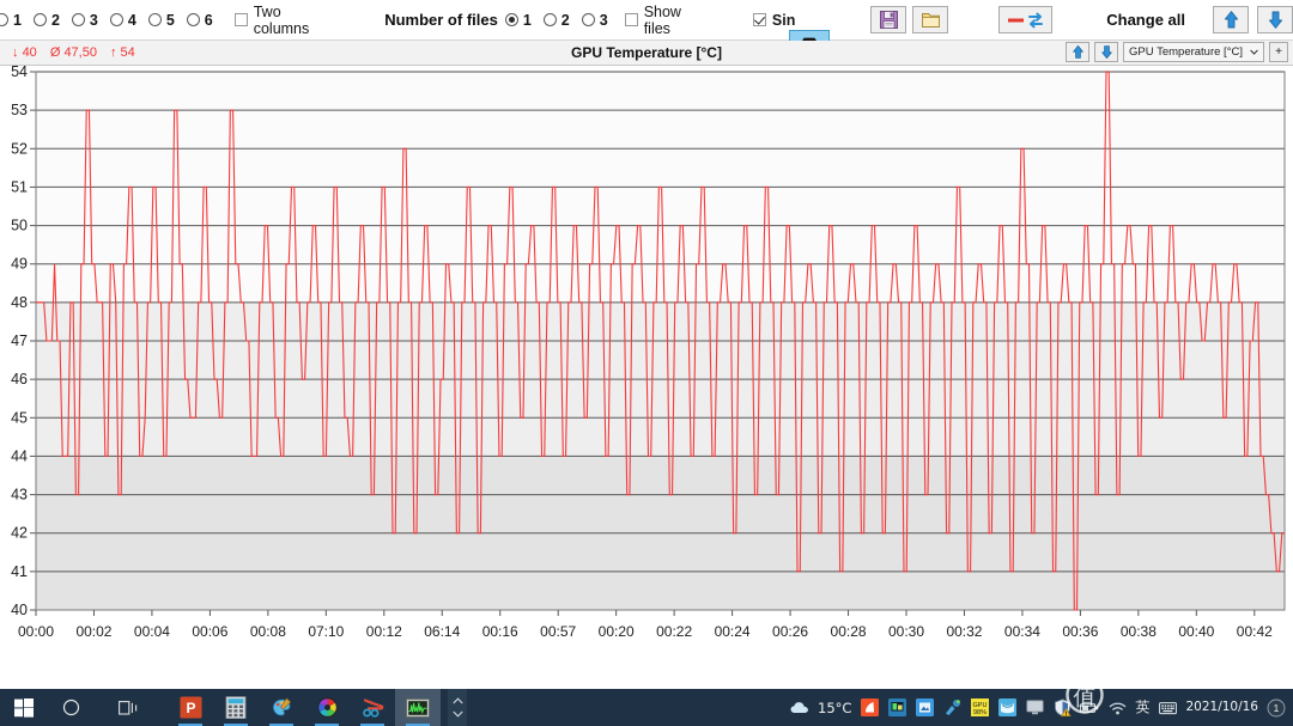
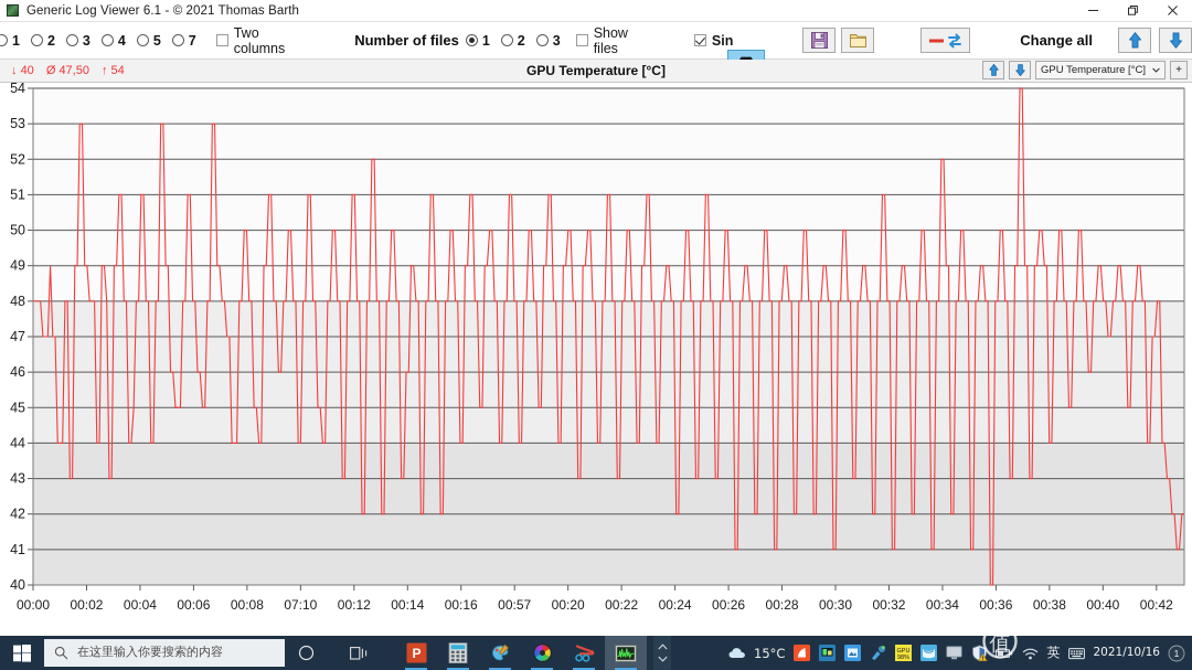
+ Generic Log Viewer 6.1 - © 2021 Thomas Barth
  1
  2
  3
  4
  5
- 6
+ 7
  Two columns
  Number of files
  1
  2
  3
  Show files
  Sin
  Change all
  ↓ 40
  Ø 47,50
  ↑ 54
  GPU Temperature [°C]
  GPU Temperature [°C]
  +
  40
  41
  42
  43
  44
  45
  46
  47
  48
  49
  50
  51
  52
  53
  54
  00:00
  00:02
  00:04
  00:06
  00:08
  07:10
  00:12
- 06:14
+ 00:14
  00:16
  00:57
  00:20
  00:22
  00:24
  00:26
  00:28
  00:30
  00:32
  00:34
  00:36
  00:38
  00:40
  00:42
+ 在这里输入你要搜索的内容
  P
  15°C
  英
  2021/10/16
  1
  值
